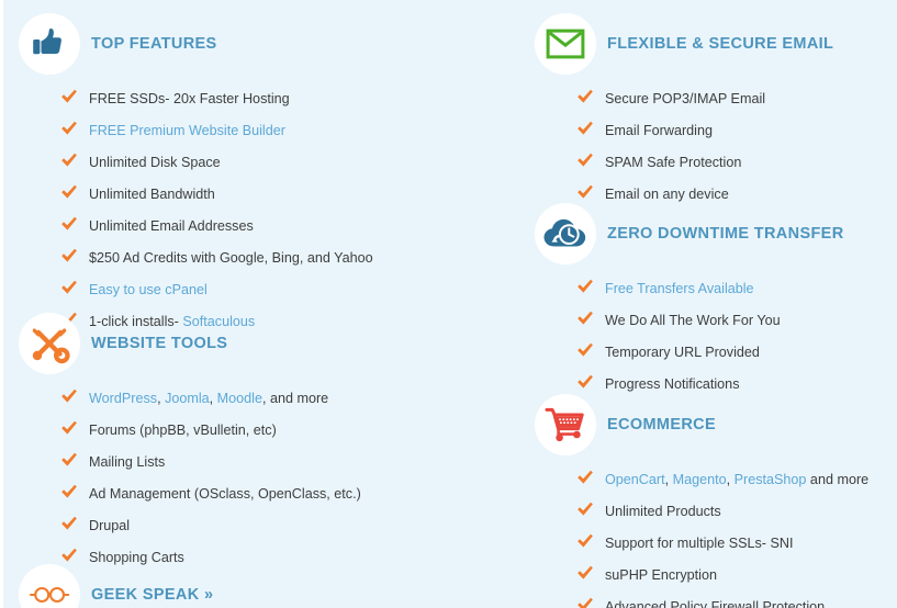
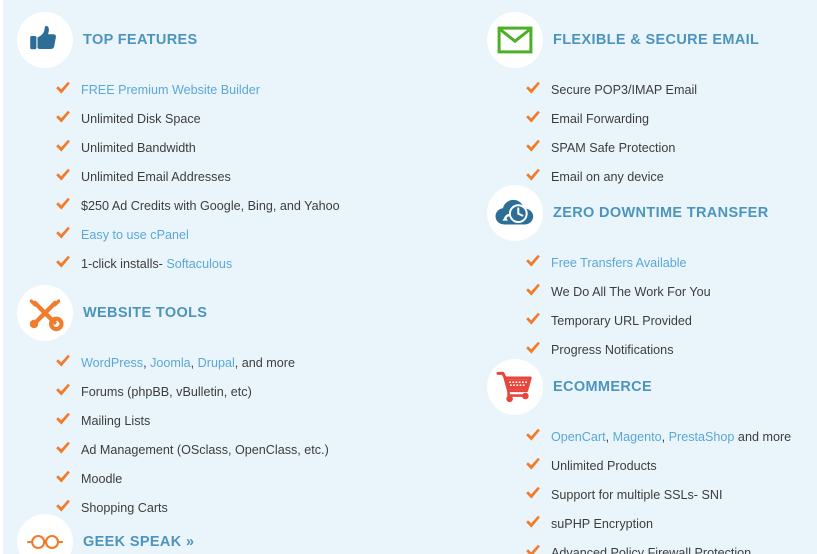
  TOP FEATURES
- FREE SSDs- 20x Faster Hosting
  FREE Premium Website Builder
  Unlimited Disk Space
  Unlimited Bandwidth
  Unlimited Email Addresses
  $250 Ad Credits with Google, Bing, and Yahoo
  Easy to use cPanel
  1-click installs- Softaculous
  WEBSITE TOOLS
- WordPress, Joomla, Moodle, and more
+ WordPress, Joomla, Drupal, and more
  Forums (phpBB, vBulletin, etc)
  Mailing Lists
  Ad Management (OSclass, OpenClass, etc.)
- Drupal
+ Moodle
  Shopping Carts
  GEEK SPEAK »
  FLEXIBLE & SECURE EMAIL
  Secure POP3/IMAP Email
  Email Forwarding
  SPAM Safe Protection
  Email on any device
  ZERO DOWNTIME TRANSFER
  Free Transfers Available
  We Do All The Work For You
  Temporary URL Provided
  Progress Notifications
  ECOMMERCE
  OpenCart, Magento, PrestaShop and more
  Unlimited Products
  Support for multiple SSLs- SNI
  suPHP Encryption
  Advanced Policy Firewall Protection
